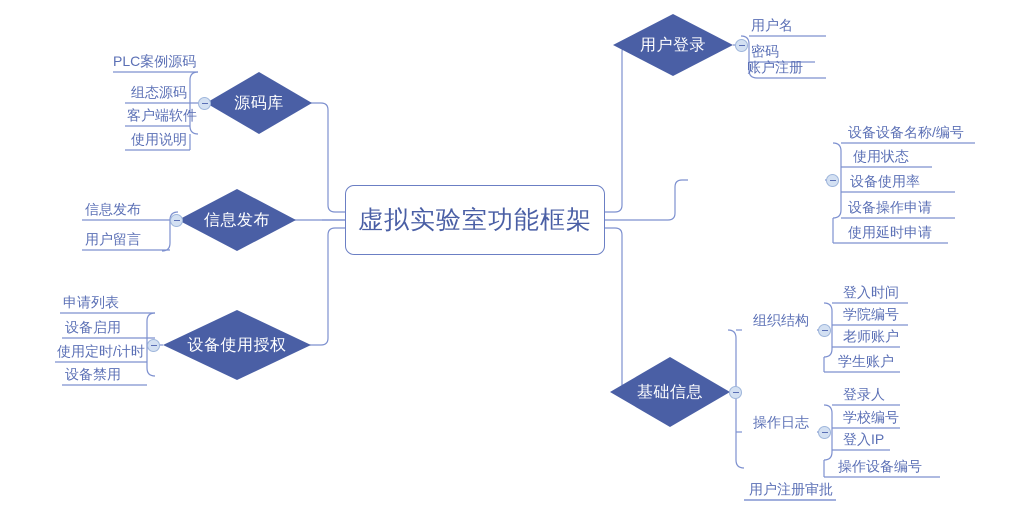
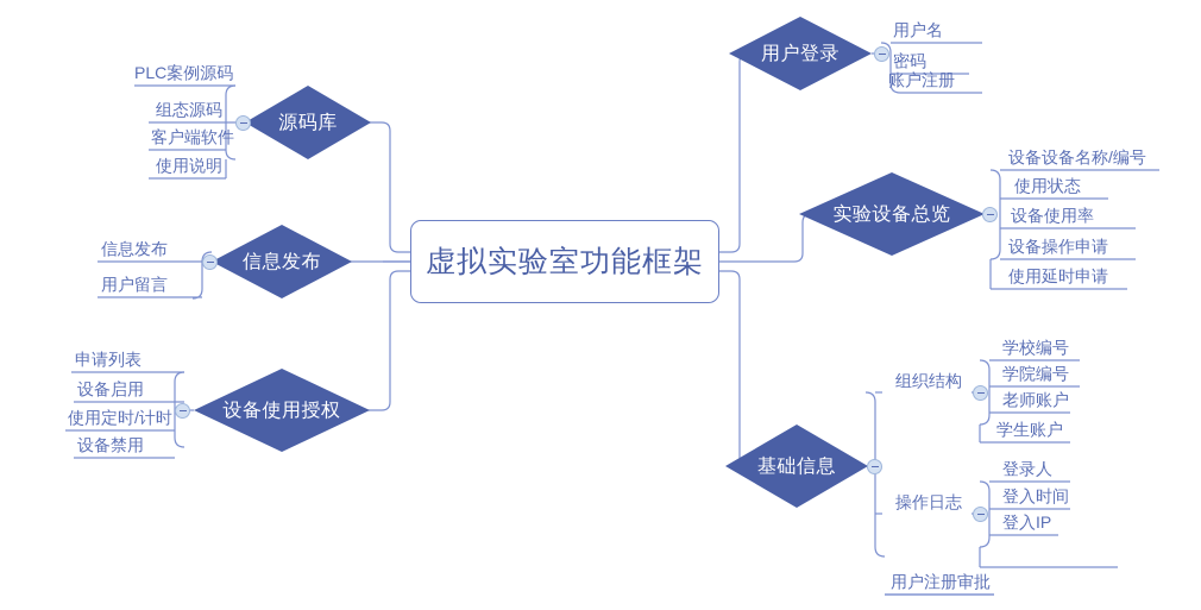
  虚拟实验室功能框架
  源码库
  PLC案例源码
  组态源码
  客户端软件
  使用说明
  信息发布
  信息发布
  用户留言
  设备使用授权
  申请列表
  设备启用
  使用定时/计时
  设备禁用
  用户登录
  用户名
  密码
  账户注册
+ 实验设备总览
  设备设备名称/编号
  使用状态
  设备使用率
  设备操作申请
  使用延时申请
  基础信息
  组织结构
- 登入时间
+ 学校编号
  学院编号
  老师账户
  学生账户
  操作日志
  登录人
- 学校编号
+ 登入时间
  登入IP
- 操作设备编号
  用户注册审批
